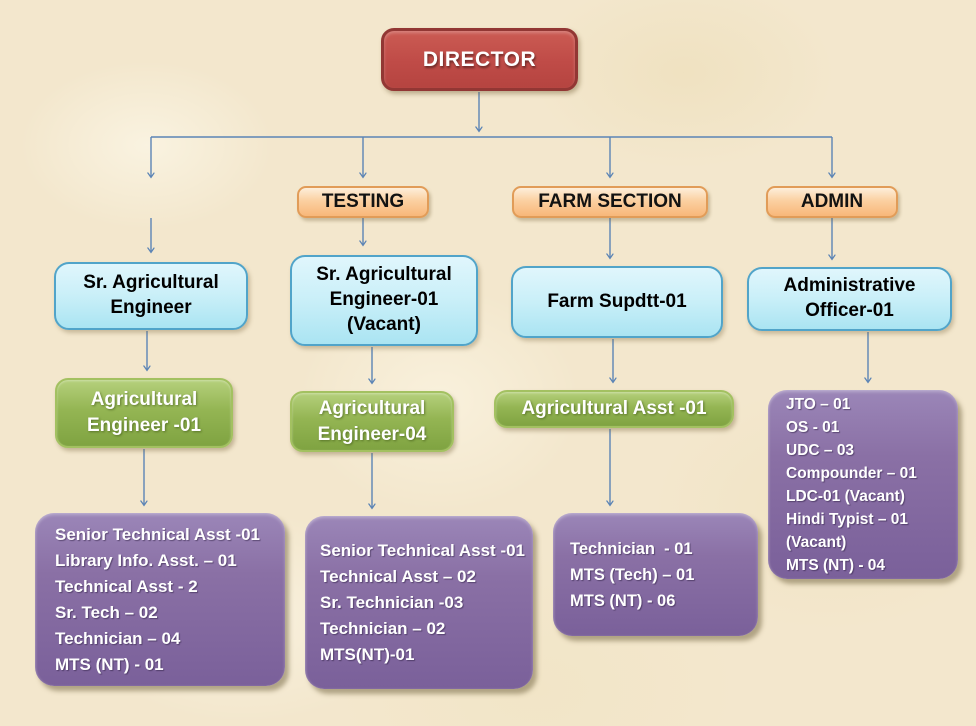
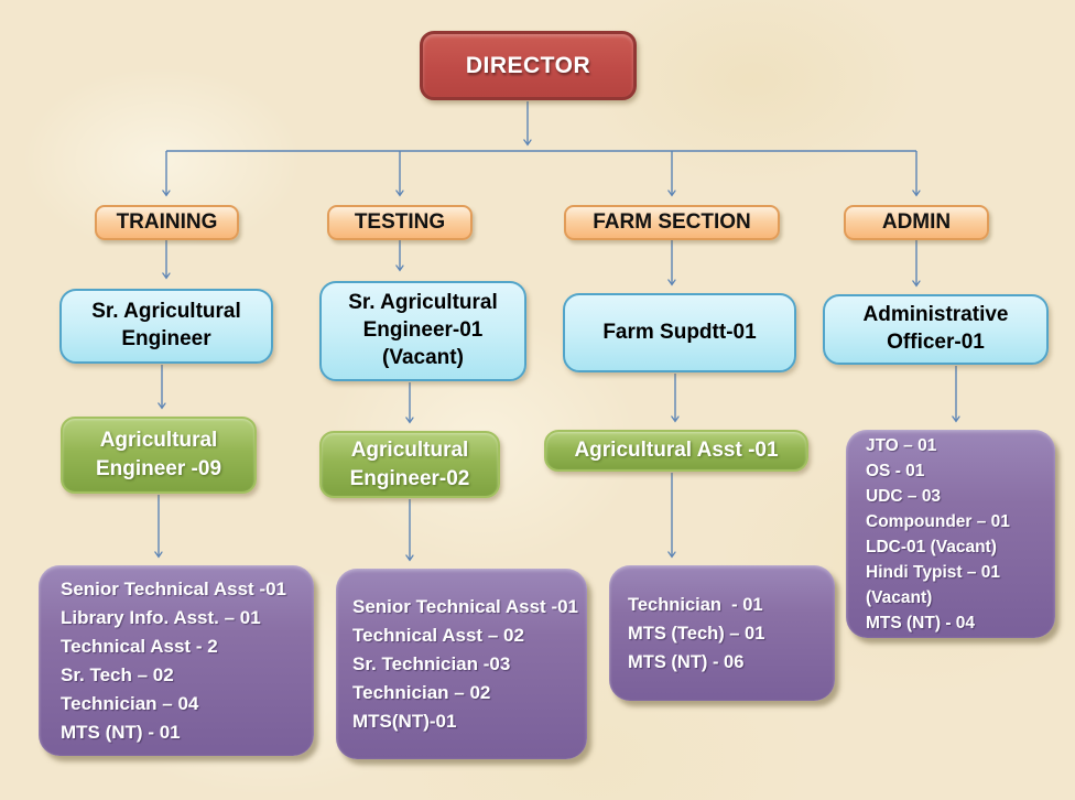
  DIRECTOR
+ TRAINING
  TESTING
  FARM SECTION
  ADMIN
  Sr. Agricultural Engineer
  Sr. Agricultural Engineer-01 (Vacant)
  Farm Supdtt-01
  Administrative Officer-01
- Agricultural Engineer -01
+ Agricultural Engineer -09
- Agricultural Engineer-04
+ Agricultural Engineer-02
  Agricultural Asst -01
  Senior Technical Asst -01
  Library Info. Asst. – 01
  Technical Asst - 2
  Sr. Tech – 02
  Technician – 04
  MTS (NT) - 01
  Senior Technical Asst -01
  Technical Asst – 02
  Sr. Technician -03
  Technician – 02
  MTS(NT)-01
  Technician - 01
  MTS (Tech) – 01
  MTS (NT) - 06
  JTO – 01
  OS - 01
  UDC – 03
  Compounder – 01
  LDC-01 (Vacant)
  Hindi Typist – 01 (Vacant)
  MTS (NT) - 04
